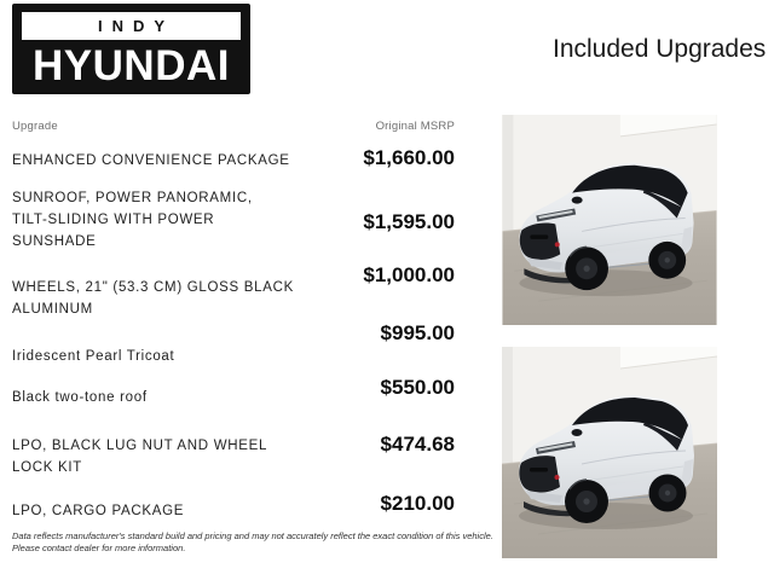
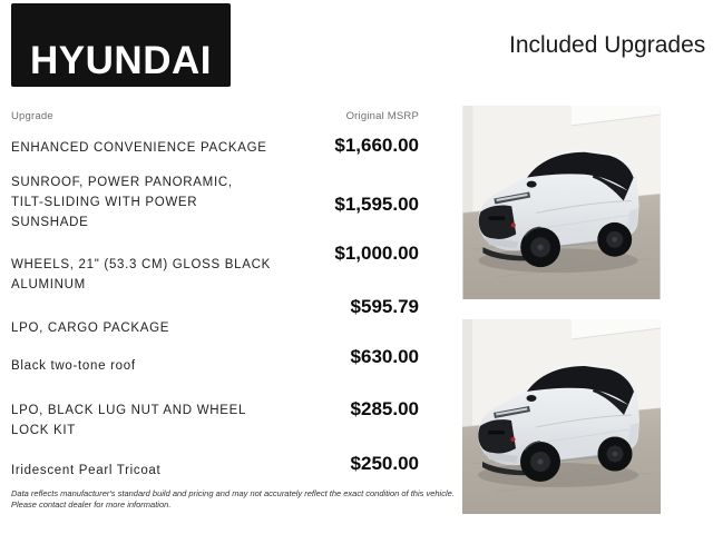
- INDY
  HYUNDAI
  Included Upgrades
  Upgrade
  Original MSRP
  ENHANCED CONVENIENCE PACKAGE
  $1,660.00
  SUNROOF, POWER PANORAMIC,
  TILT-SLIDING WITH POWER
  SUNSHADE
  $1,595.00
  WHEELS, 21" (53.3 CM) GLOSS BLACK
  ALUMINUM
  $1,000.00
- Iridescent Pearl Tricoat
+ LPO, CARGO PACKAGE
- $995.00
+ $595.79
  Black two-tone roof
- $550.00
+ $630.00
  LPO, BLACK LUG NUT AND WHEEL
  LOCK KIT
- $474.68
+ $285.00
- LPO, CARGO PACKAGE
+ Iridescent Pearl Tricoat
- $210.00
+ $250.00
  Data reflects manufacturer's standard build and pricing and may not accurately reflect the exact condition of this vehicle.
  Please contact dealer for more information.
